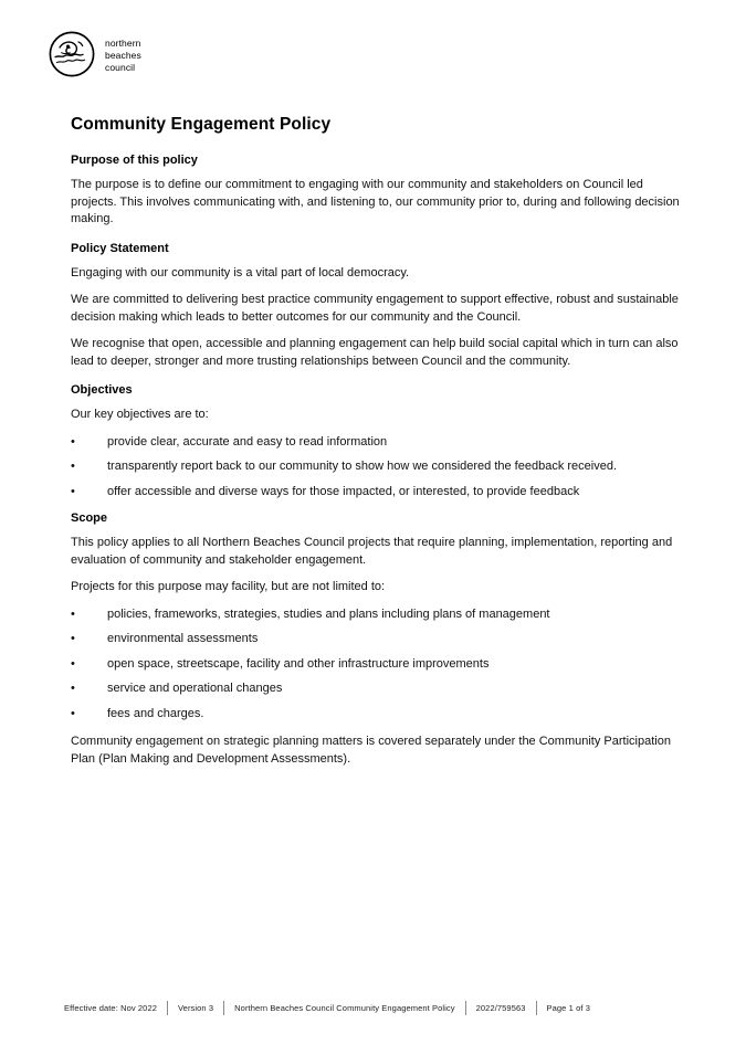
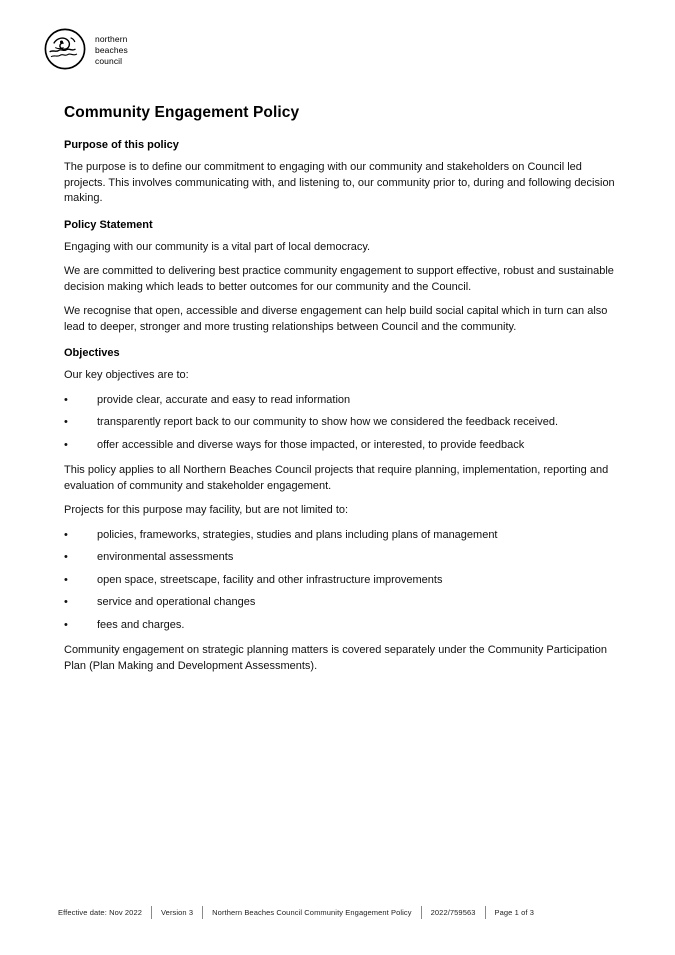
  northern
  beaches
  council
  Community Engagement Policy
  Purpose of this policy
  The purpose is to define our commitment to engaging with our community and stakeholders on Council led projects. This involves communicating with, and listening to, our community prior to, during and following decision making.
  Policy Statement
  Engaging with our community is a vital part of local democracy.
  We are committed to delivering best practice community engagement to support effective, robust and sustainable decision making which leads to better outcomes for our community and the Council.
- We recognise that open, accessible and planning engagement can help build social capital which in turn can also lead to deeper, stronger and more trusting relationships between Council and the community.
+ We recognise that open, accessible and diverse engagement can help build social capital which in turn can also lead to deeper, stronger and more trusting relationships between Council and the community.
  Objectives
  Our key objectives are to:
  •
  provide clear, accurate and easy to read information
  •
  transparently report back to our community to show how we considered the feedback received.
  •
  offer accessible and diverse ways for those impacted, or interested, to provide feedback
- Scope
  This policy applies to all Northern Beaches Council projects that require planning, implementation, reporting and evaluation of community and stakeholder engagement.
  Projects for this purpose may facility, but are not limited to:
  •
  policies, frameworks, strategies, studies and plans including plans of management
  •
  environmental assessments
  •
  open space, streetscape, facility and other infrastructure improvements
  •
  service and operational changes
  •
  fees and charges.
  Community engagement on strategic planning matters is covered separately under the Community Participation Plan (Plan Making and Development Assessments).
  Effective date: Nov 2022
  Version 3
  Northern Beaches Council Community Engagement Policy
  2022/759563
  Page 1 of 3
